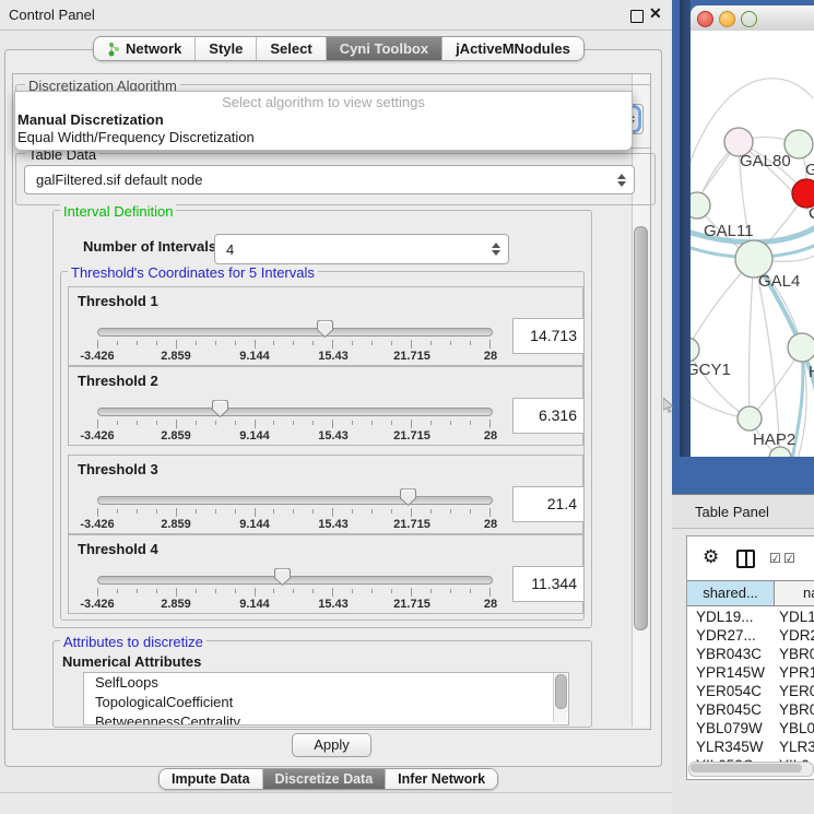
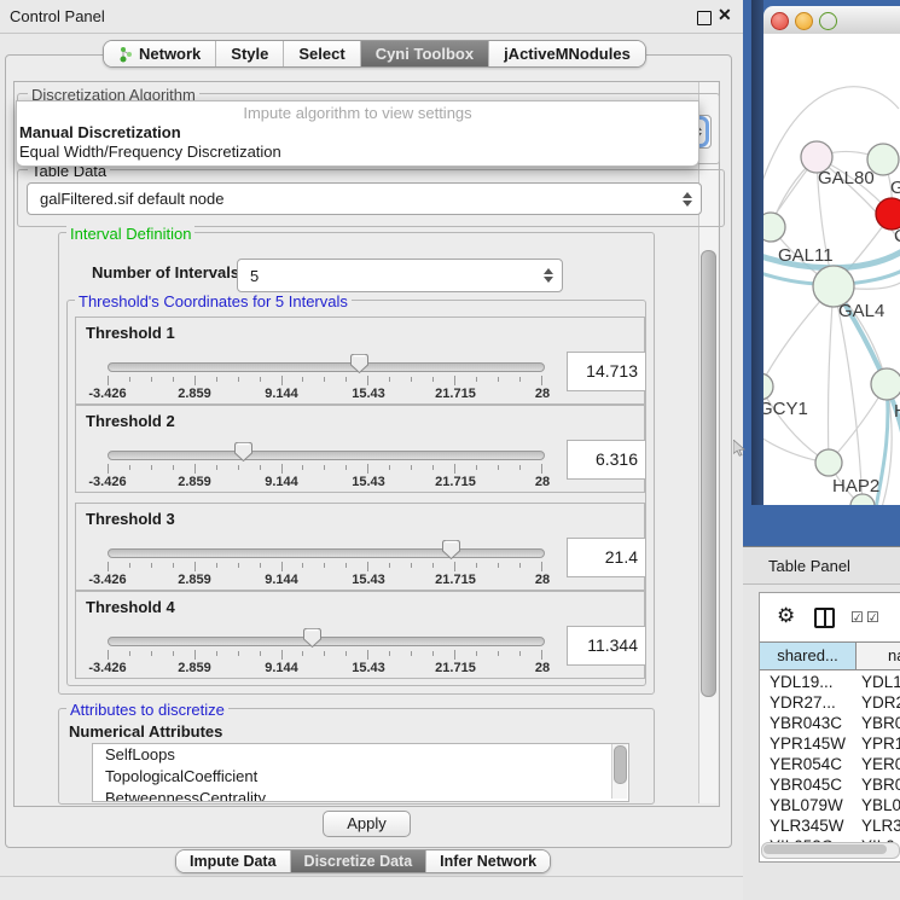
  Control Panel
  ✕
  Network
  Style
  Select
  Cyni Toolbox
  jActiveMNodules
  Discretization Algorithm
  Table Data
  galFiltered.sif default node
  Interval Definition
  Number of Intervals
- 4
+ 5
  Threshold's Coordinates for 5 Intervals
  Threshold 1
  -3.426
  2.859
  9.144
  15.43
  21.715
  28
  14.713
  Threshold 2
  -3.426
  2.859
  9.144
  15.43
  21.715
  28
  6.316
  Threshold 3
  -3.426
  2.859
  9.144
  15.43
  21.715
  28
  21.4
  Threshold 4
  -3.426
  2.859
  9.144
  15.43
  21.715
  28
  11.344
  Attributes to discretize
  Numerical Attributes
  SelfLoops
  TopologicalCoefficient
  BetweennessCentrality
  Apply
  Impute Data
  Discretize Data
  Infer Network
- Select algorithm to view settings
+ Impute algorithm to view settings
  Manual Discretization
  Equal Width/Frequency Discretization
  GAL80
  GAL11
  GAL4
  GCY1
  HAP2
  Table Panel
  ⚙
  ☑
  ☑
  shared...
  YDL19...
  YDL1
  YDR27...
  YDR
  YBR043C
  YBR
  YPR145W
  YPR
  YER054C
  YER
  YBR045C
  YBR
  YBL079W
  YBL0
  YLR345W
  YLR3
